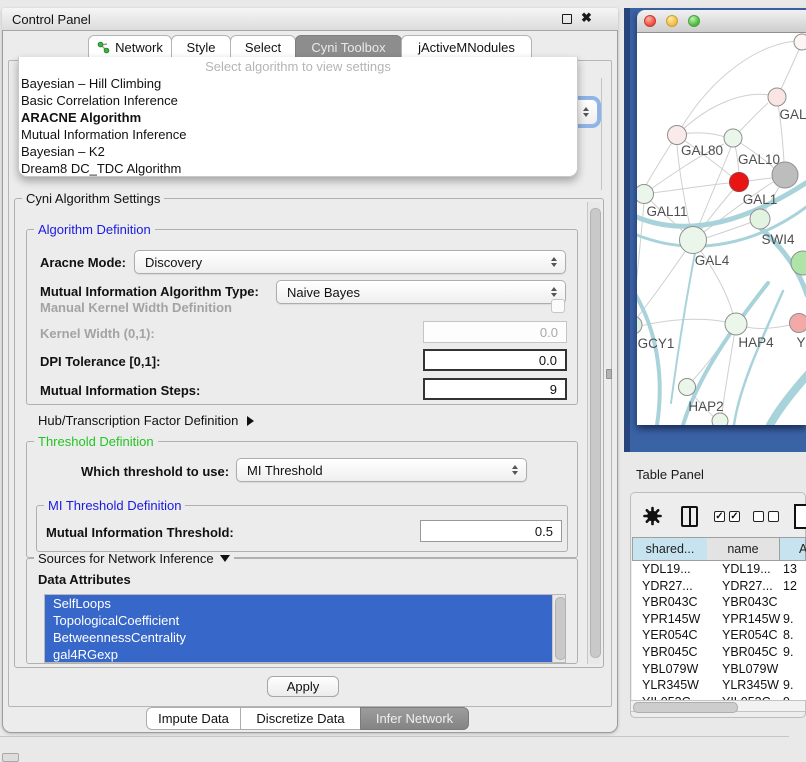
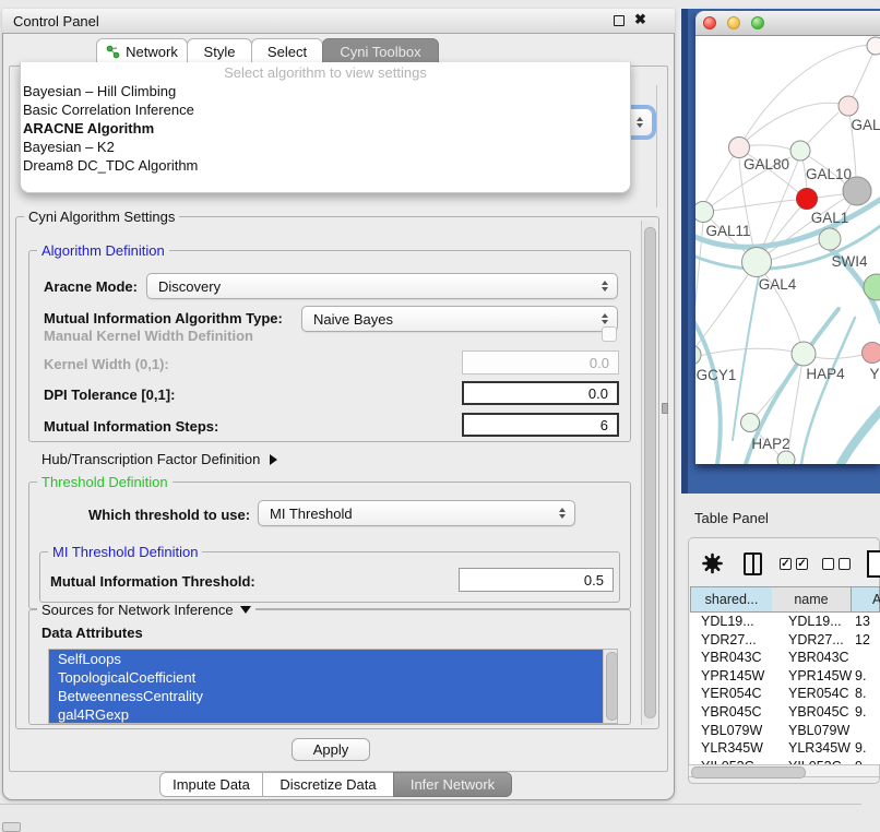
  Control Panel
  ✖
  Network
  Style
  Select
  Cyni Toolbox
- jActiveMNodules
  Cyni Algorithm Settings
  Algorithm Definition
  Aracne Mode:
  Discovery
  Mutual Information Algorithm Type:
  Naive Bayes
  Manual Kernel Width Definition
  Kernel Width (0,1):
  0.0
  DPI Tolerance [0,1]:
  0.0
  Mutual Information Steps:
- 9
+ 6
  Hub/Transcription Factor Definition
  Threshold Definition
  Which threshold to use:
  MI Threshold
  MI Threshold Definition
  Mutual Information Threshold:
  0.5
  Sources for Network Inference
  Data Attributes
  SelfLoops
  TopologicalCoefficient
  BetweennessCentrality
  gal4RGexp
  Apply
  Impute Data
  Discretize Data
  Infer Network
  Select algorithm to view settings
  Bayesian – Hill Climbing
  Basic Correlation Inference
  ARACNE Algorithm
- Mutual Information Inference
  Bayesian – K2
  Dream8 DC_TDC Algorithm
  GAL80
  GAL
  GAL10
  GAL1
  GAL11
  SWI4
  GAL4
  GCY1
  HAP4
  Y
  HAP2
  Table Panel
  ✓
  ✓
  shared...
  name
  A
  YDL19...
  YDL19...
  13
  YDR27...
  YDR27...
  12
  YBR043C
  YBR043C
  YPR145W
  YPR145W
  9.
  YER054C
  YER054C
  8.
  YBR045C
  YBR045C
  9.
  YBL079W
  YBL079W
  YLR345W
  YLR345W
  9.
